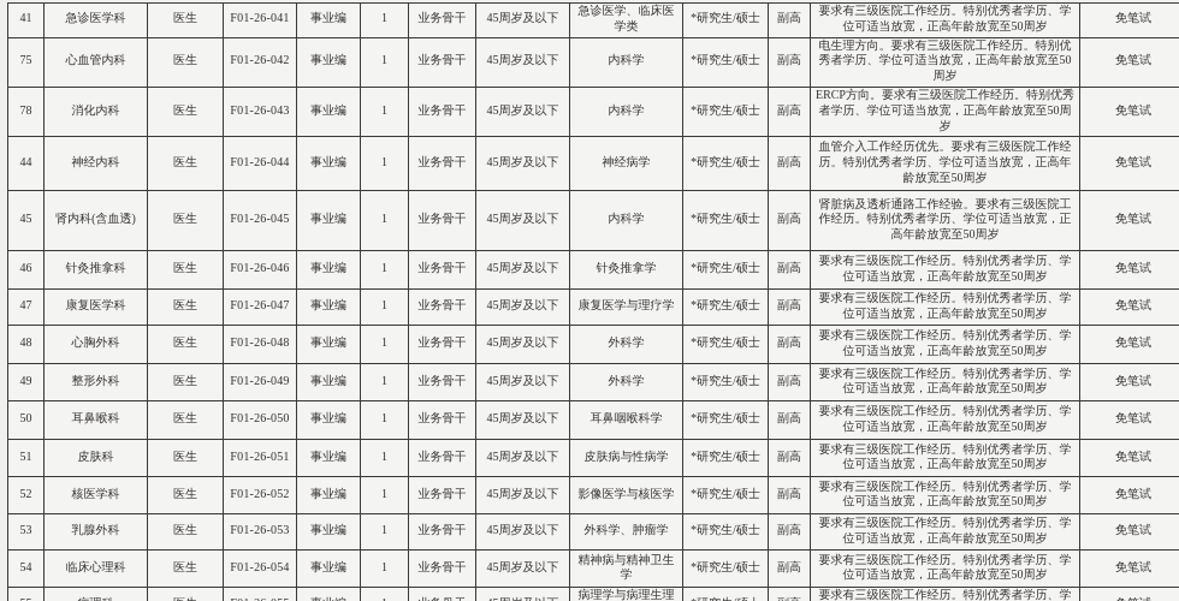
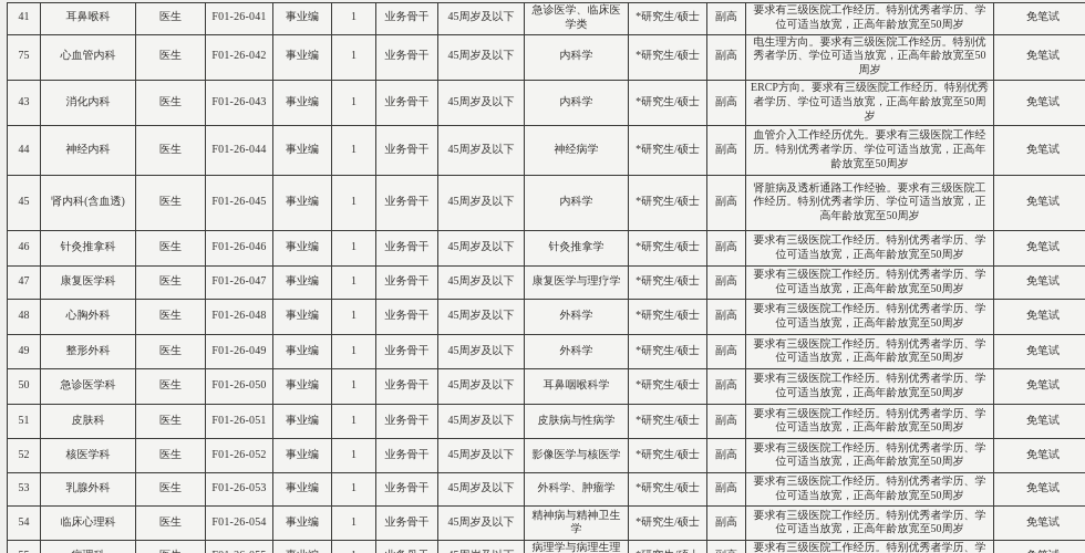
- 41	急诊医学科	医生	F01-26-041	事业编	1	业务骨干	45周岁及以下	急诊医学、临床医学类	*研究生/硕士	副高	要求有三级医院工作经历。特别优秀者学历、学位可适当放宽，正高年龄放宽至50周岁	免笔试
+ 41	耳鼻喉科	医生	F01-26-041	事业编	1	业务骨干	45周岁及以下	急诊医学、临床医学类	*研究生/硕士	副高	要求有三级医院工作经历。特别优秀者学历、学位可适当放宽，正高年龄放宽至50周岁	免笔试
  75	心血管内科	医生	F01-26-042	事业编	1	业务骨干	45周岁及以下	内科学	*研究生/硕士	副高	电生理方向。要求有三级医院工作经历。特别优秀者学历、学位可适当放宽，正高年龄放宽至50周岁	免笔试
- 78	消化内科	医生	F01-26-043	事业编	1	业务骨干	45周岁及以下	内科学	*研究生/硕士	副高	ERCP方向。要求有三级医院工作经历。特别优秀者学历、学位可适当放宽，正高年龄放宽至50周岁	免笔试
+ 43	消化内科	医生	F01-26-043	事业编	1	业务骨干	45周岁及以下	内科学	*研究生/硕士	副高	ERCP方向。要求有三级医院工作经历。特别优秀者学历、学位可适当放宽，正高年龄放宽至50周岁	免笔试
  44	神经内科	医生	F01-26-044	事业编	1	业务骨干	45周岁及以下	神经病学	*研究生/硕士	副高	血管介入工作经历优先。要求有三级医院工作经历。特别优秀者学历、学位可适当放宽，正高年龄放宽至50周岁	免笔试
  45	肾内科(含血透)	医生	F01-26-045	事业编	1	业务骨干	45周岁及以下	内科学	*研究生/硕士	副高	肾脏病及透析通路工作经验。要求有三级医院工作经历。特别优秀者学历、学位可适当放宽，正高年龄放宽至50周岁	免笔试
  46	针灸推拿科	医生	F01-26-046	事业编	1	业务骨干	45周岁及以下	针灸推拿学	*研究生/硕士	副高	要求有三级医院工作经历。特别优秀者学历、学位可适当放宽，正高年龄放宽至50周岁	免笔试
  47	康复医学科	医生	F01-26-047	事业编	1	业务骨干	45周岁及以下	康复医学与理疗学	*研究生/硕士	副高	要求有三级医院工作经历。特别优秀者学历、学位可适当放宽，正高年龄放宽至50周岁	免笔试
  48	心胸外科	医生	F01-26-048	事业编	1	业务骨干	45周岁及以下	外科学	*研究生/硕士	副高	要求有三级医院工作经历。特别优秀者学历、学位可适当放宽，正高年龄放宽至50周岁	免笔试
  49	整形外科	医生	F01-26-049	事业编	1	业务骨干	45周岁及以下	外科学	*研究生/硕士	副高	要求有三级医院工作经历。特别优秀者学历、学位可适当放宽，正高年龄放宽至50周岁	免笔试
- 50	耳鼻喉科	医生	F01-26-050	事业编	1	业务骨干	45周岁及以下	耳鼻咽喉科学	*研究生/硕士	副高	要求有三级医院工作经历。特别优秀者学历、学位可适当放宽，正高年龄放宽至50周岁	免笔试
+ 50	急诊医学科	医生	F01-26-050	事业编	1	业务骨干	45周岁及以下	耳鼻咽喉科学	*研究生/硕士	副高	要求有三级医院工作经历。特别优秀者学历、学位可适当放宽，正高年龄放宽至50周岁	免笔试
  51	皮肤科	医生	F01-26-051	事业编	1	业务骨干	45周岁及以下	皮肤病与性病学	*研究生/硕士	副高	要求有三级医院工作经历。特别优秀者学历、学位可适当放宽，正高年龄放宽至50周岁	免笔试
  52	核医学科	医生	F01-26-052	事业编	1	业务骨干	45周岁及以下	影像医学与核医学	*研究生/硕士	副高	要求有三级医院工作经历。特别优秀者学历、学位可适当放宽，正高年龄放宽至50周岁	免笔试
  53	乳腺外科	医生	F01-26-053	事业编	1	业务骨干	45周岁及以下	外科学、肿瘤学	*研究生/硕士	副高	要求有三级医院工作经历。特别优秀者学历、学位可适当放宽，正高年龄放宽至50周岁	免笔试
  54	临床心理科	医生	F01-26-054	事业编	1	业务骨干	45周岁及以下	精神病与精神卫生学	*研究生/硕士	副高	要求有三级医院工作经历。特别优秀者学历、学位可适当放宽，正高年龄放宽至50周岁	免笔试
